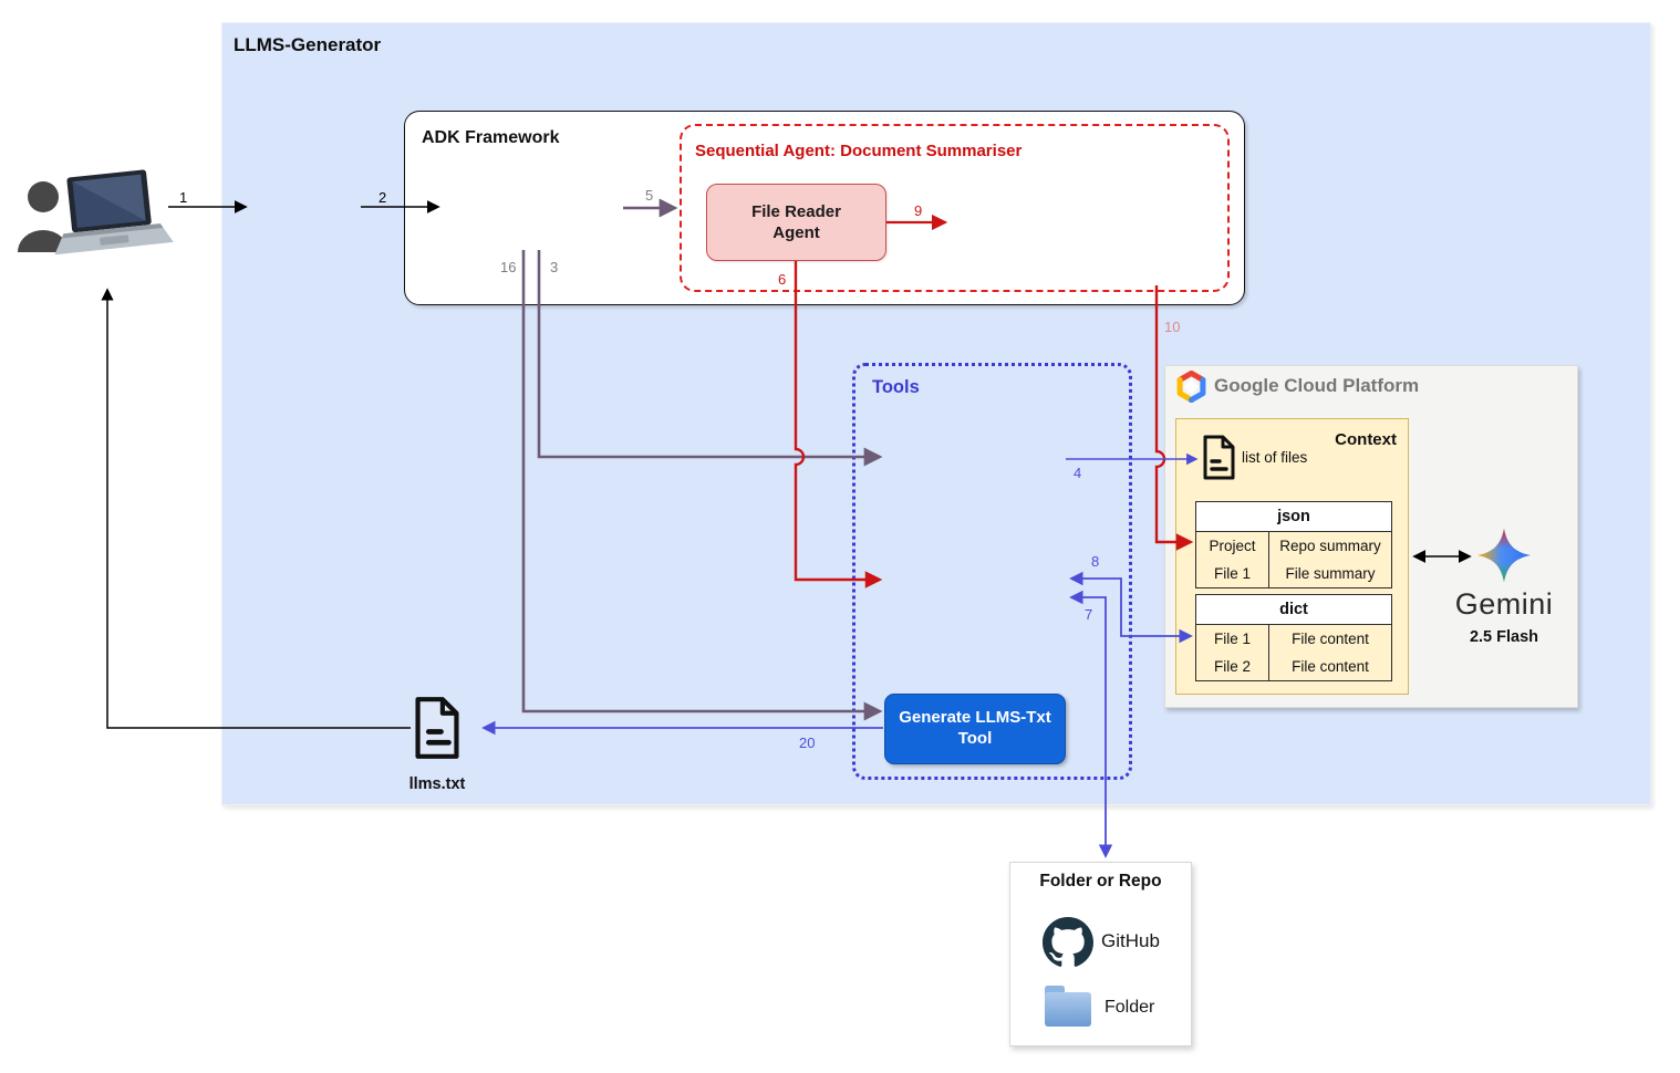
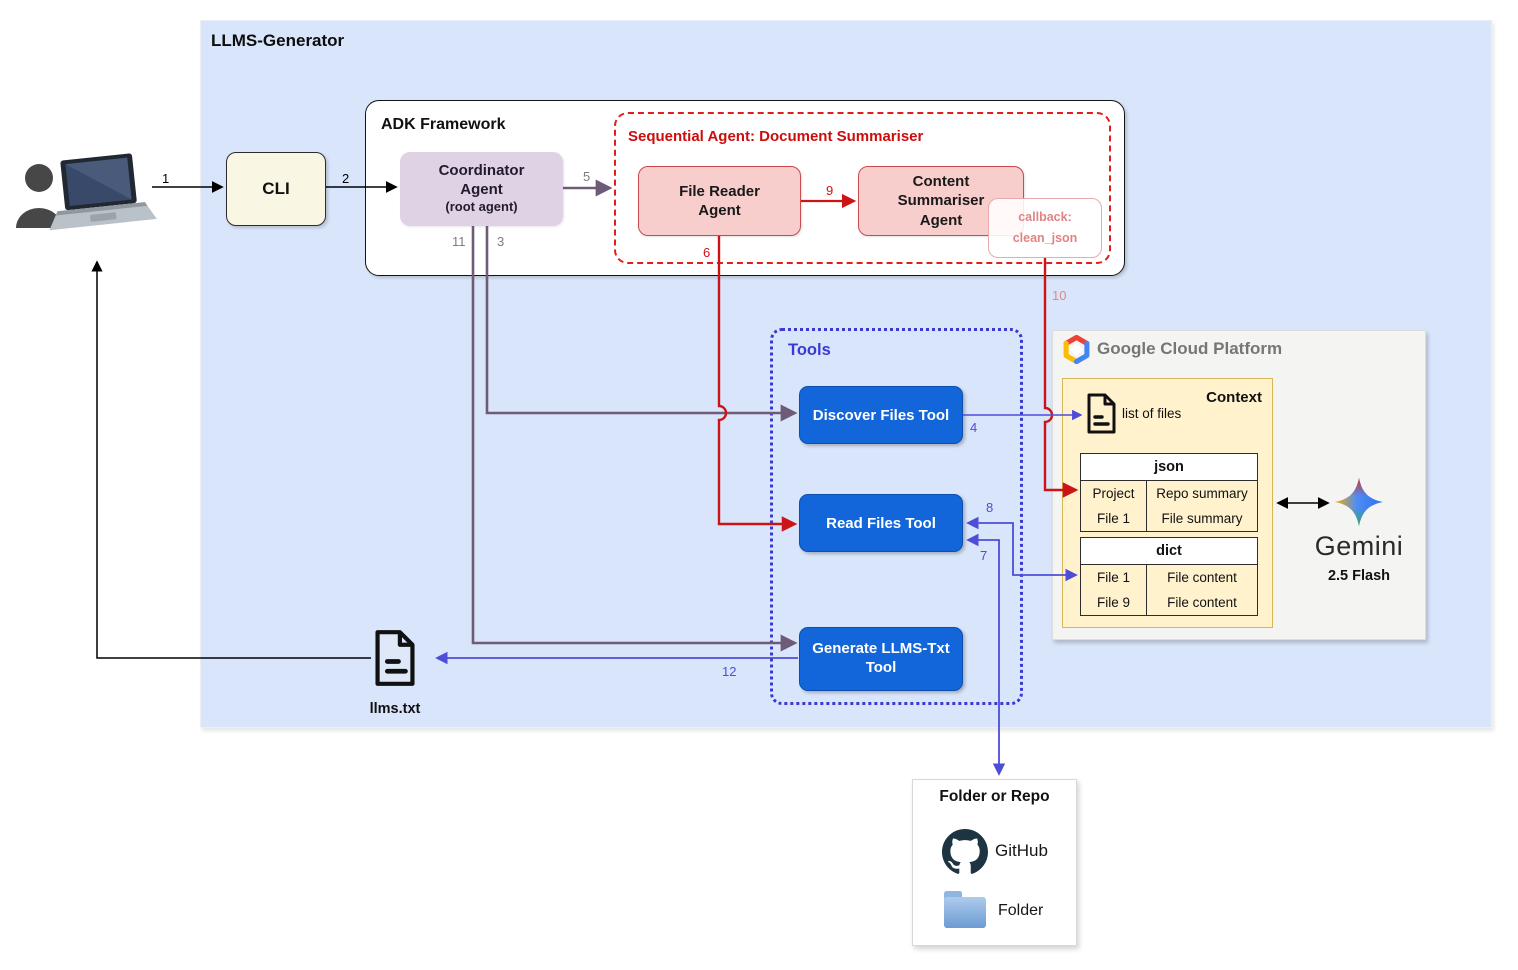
  LLMS-Generator
  ADK Framework
+ CLI
+ Coordinator Agent
+ (root agent)
  Sequential Agent: Document Summariser
  File Reader Agent
+ Content Summariser Agent
+ callback: clean_json
  Tools
+ Discover Files Tool
+ Read Files Tool
  Generate LLMS-Txt Tool
  Google Cloud Platform
  Context
  list of files
  json
  Project
  File 1
  Repo summary
  File summary
  dict
  File 1
- File 2
+ File 9
  File content
  File content
  Gemini
  2.5 Flash
  llms.txt
  Folder or Repo
  GitHub
  Folder
  1
  2
  3
  4
  5
  6
  7
  8
  9
  10
- 16
+ 11
- 20
+ 12
